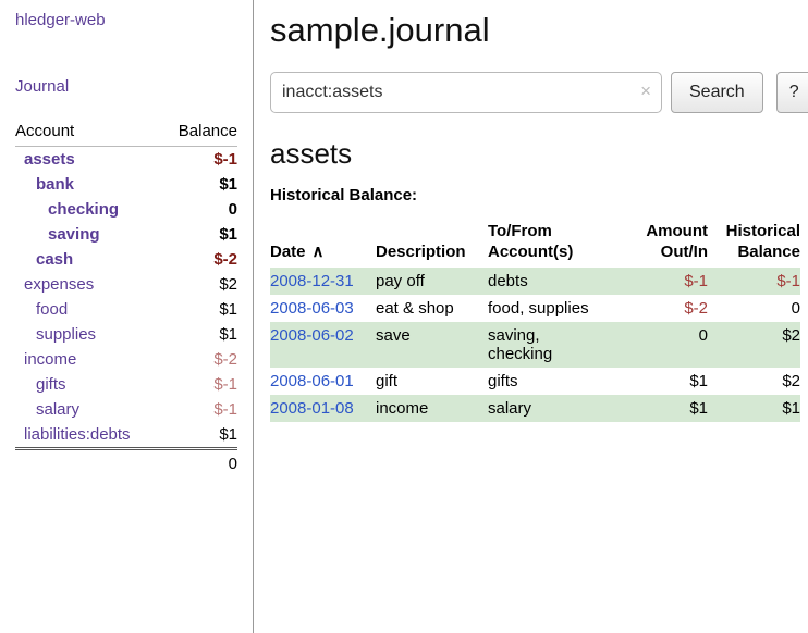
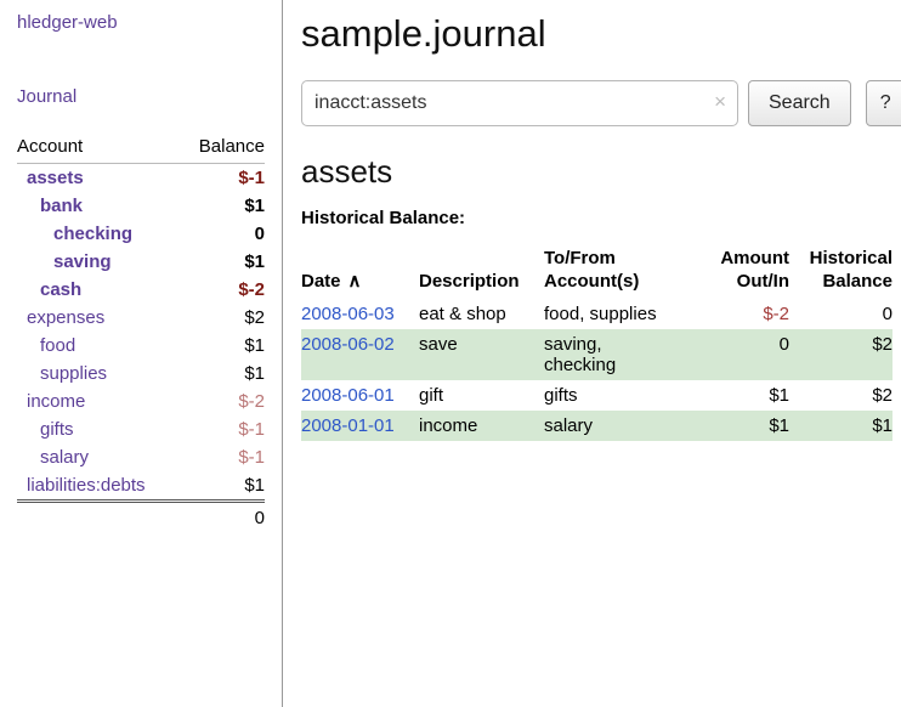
  hledger-web
  Journal
  Account	Balance
  assets	$-1
  bank	$1
  checking	0
  saving	$1
  cash	$-2
  expenses	$2
  food	$1
  supplies	$1
  income	$-2
  gifts	$-1
  salary	$-1
  liabilities:debts	$1
  	0
  sample.journal
  inacct:assets
  ×
  Search
  ?
  assets
  Historical Balance:
  Date ∧	Description	To/From Account(s)	Amount Out/In	Historical Balance
- 2008-12-31	pay off	debts	$-1	$-1
  2008-06-03	eat & shop	food, supplies	$-2	0
  2008-06-02	save	saving, checking	0	$2
  2008-06-01	gift	gifts	$1	$2
- 2008-01-08	income	salary	$1	$1
+ 2008-01-01	income	salary	$1	$1
